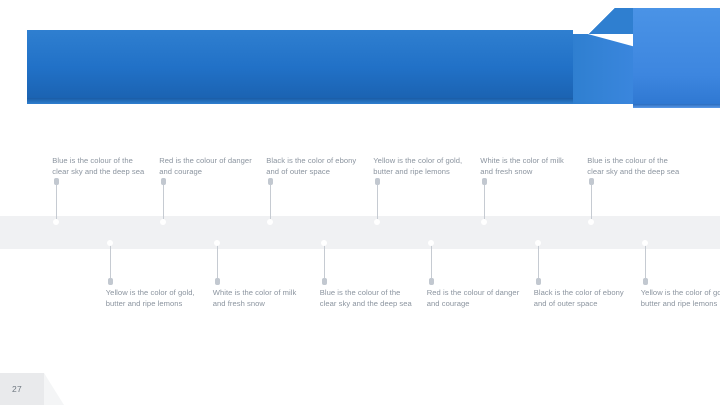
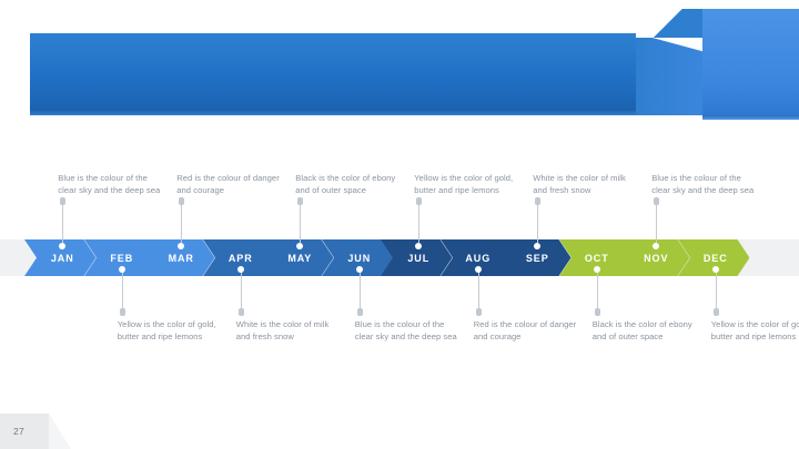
+ JAN
+ FEB
+ MAR
+ APR
+ MAY
+ JUN
+ JUL
+ AUG
+ SEP
+ OCT
+ NOV
+ DEC
  Blue is the colour of the clear sky and the deep sea
  Yellow is the color of gold, butter and ripe lemons
  Red is the colour of danger and courage
  White is the color of milk and fresh snow
  Black is the color of ebony and of outer space
  Blue is the colour of the clear sky and the deep sea
  Yellow is the color of gold, butter and ripe lemons
  Red is the colour of danger and courage
  White is the color of milk and fresh snow
  Black is the color of ebony and of outer space
  Blue is the colour of the clear sky and the deep sea
  Yellow is the color of go butter and ripe lemons
  27
